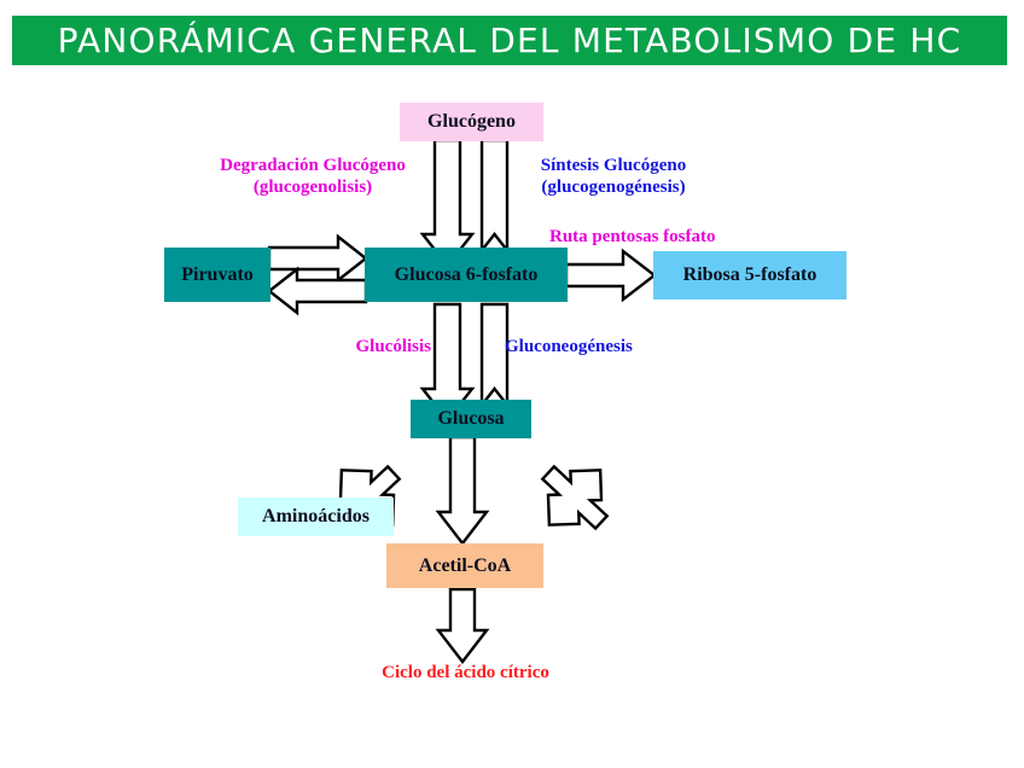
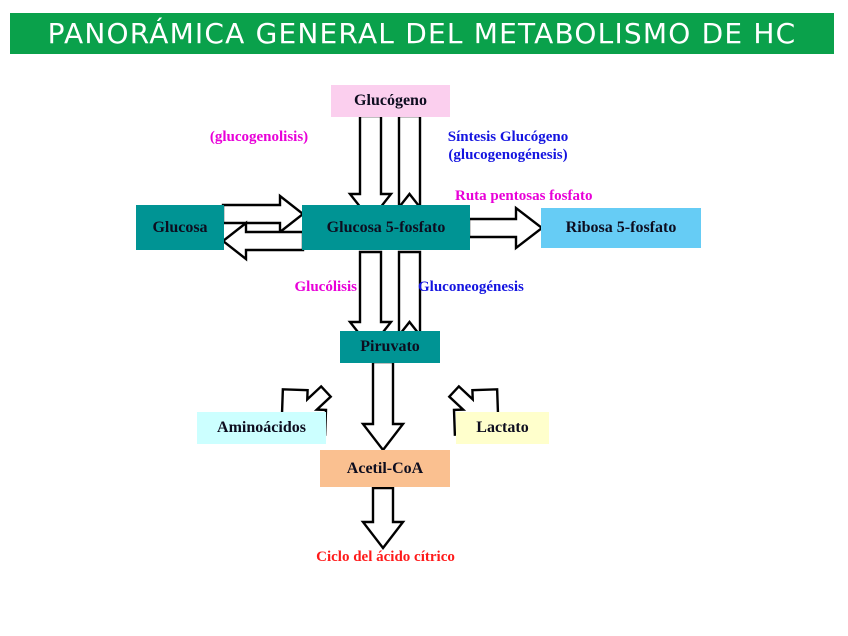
  PANORÁMICA GENERAL DEL METABOLISMO DE HC
  Glucógeno
- Piruvato
+ Glucosa
- Glucosa 6-fosfato
+ Glucosa 5-fosfato
  Ribosa 5-fosfato
- Glucosa
+ Piruvato
  Aminoácidos
+ Lactato
  Acetil-CoA
- Degradación Glucógeno
  (glucogenolisis)
  Síntesis Glucógeno
  (glucogenogénesis)
  Ruta pentosas fosfato
  Glucólisis
  Gluconeogénesis
  Ciclo del ácido cítrico
